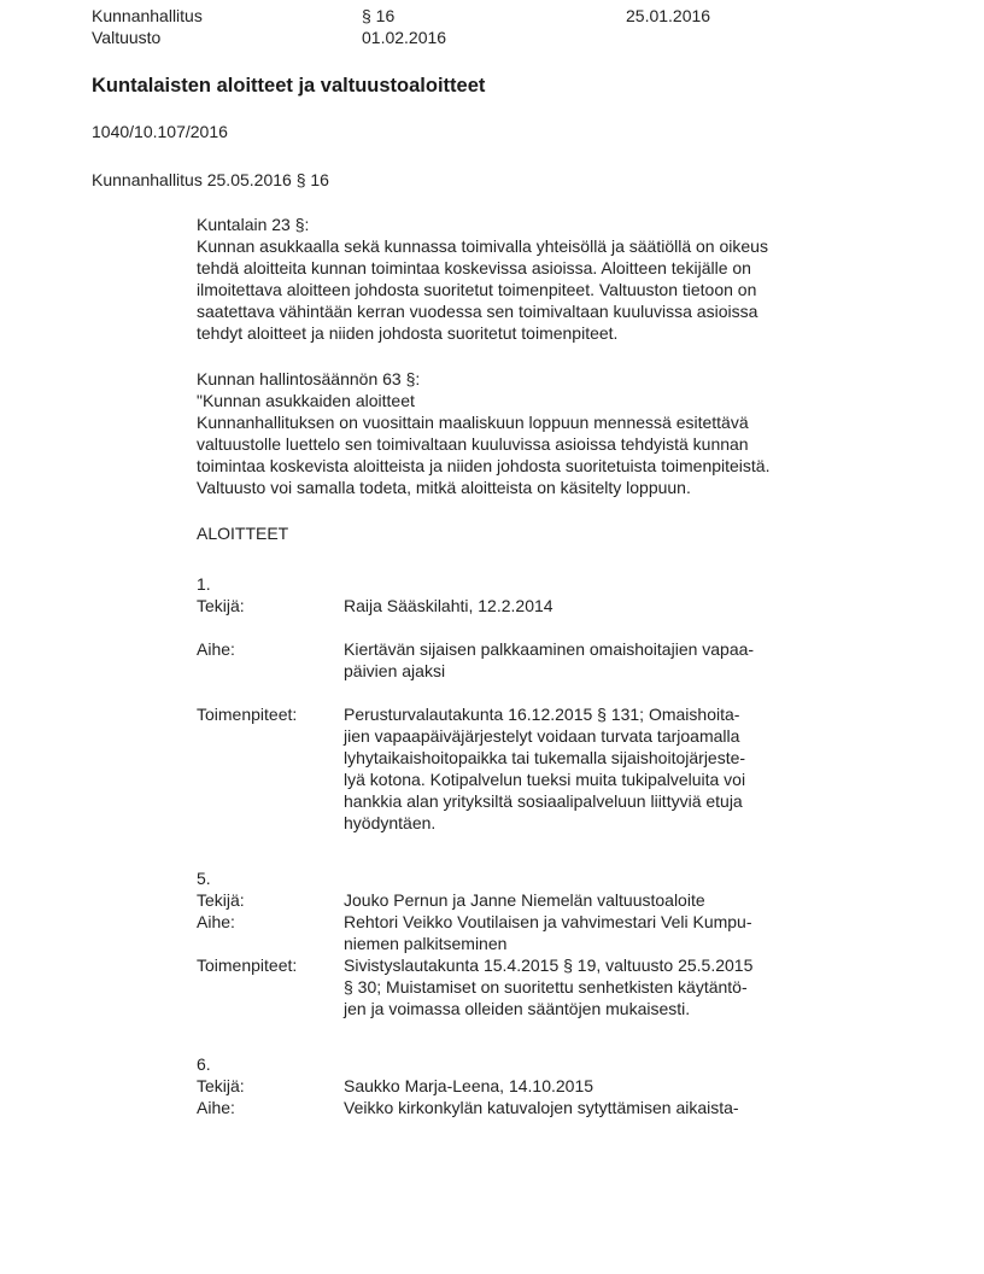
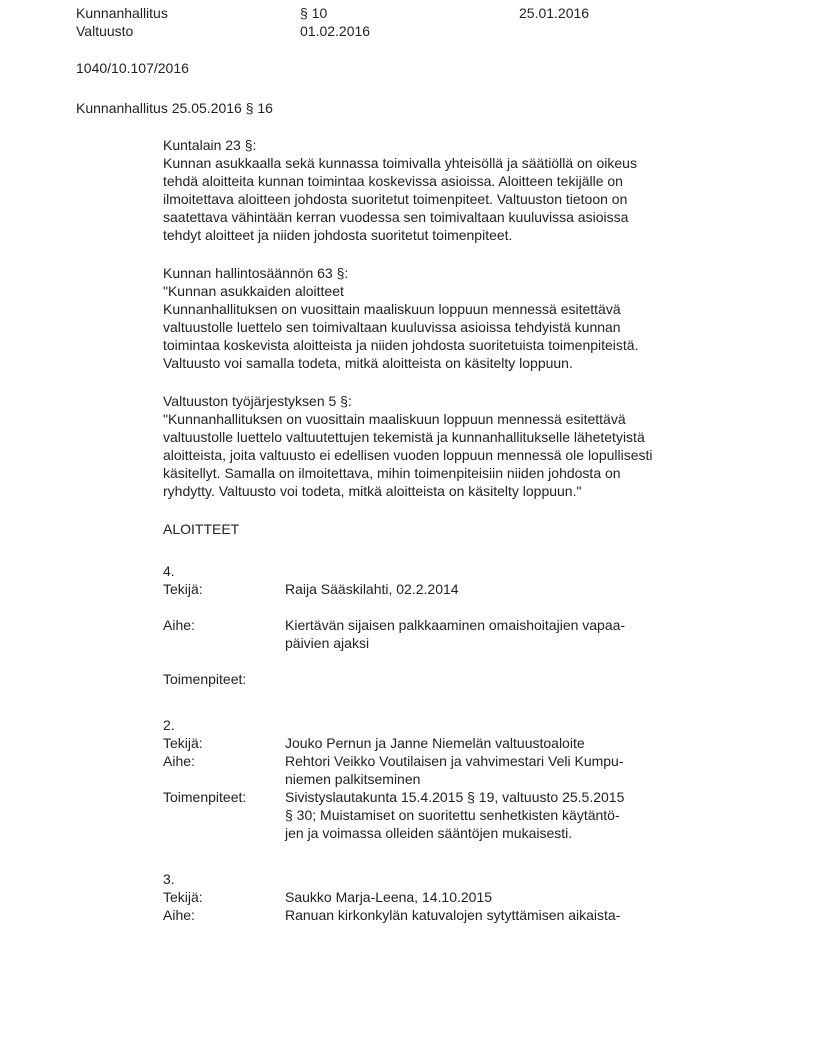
  Kunnanhallitus
- § 16
+ § 10
  25.01.2016
  Valtuusto
  01.02.2016
- Kuntalaisten aloitteet ja valtuustoaloitteet
  1040/10.107/2016
  Kunnanhallitus 25.05.2016 § 16
  Kuntalain 23 §:
  Kunnan asukkaalla sekä kunnassa toimivalla yhteisöllä ja säätiöllä on oikeus
  tehdä aloitteita kunnan toimintaa koskevissa asioissa. Aloitteen tekijälle on
  ilmoitettava aloitteen johdosta suoritetut toimenpiteet. Valtuuston tietoon on
  saatettava vähintään kerran vuodessa sen toimivaltaan kuuluvissa asioissa
  tehdyt aloitteet ja niiden johdosta suoritetut toimenpiteet.
  Kunnan hallintosäännön 63 §:
  "Kunnan asukkaiden aloitteet
  Kunnanhallituksen on vuosittain maaliskuun loppuun mennessä esitettävä
  valtuustolle luettelo sen toimivaltaan kuuluvissa asioissa tehdyistä kunnan
  toimintaa koskevista aloitteista ja niiden johdosta suoritetuista toimenpiteistä.
  Valtuusto voi samalla todeta, mitkä aloitteista on käsitelty loppuun.
+ Valtuuston työjärjestyksen 5 §:
+ "Kunnanhallituksen on vuosittain maaliskuun loppuun mennessä esitettävä
+ valtuustolle luettelo valtuutettujen tekemistä ja kunnanhallitukselle lähetetyistä
+ aloitteista, joita valtuusto ei edellisen vuoden loppuun mennessä ole lopullisesti
+ käsitellyt. Samalla on ilmoitettava, mihin toimenpiteisiin niiden johdosta on
+ ryhdytty. Valtuusto voi todeta, mitkä aloitteista on käsitelty loppuun."
  ALOITTEET
- 1.
+ 4.
  Tekijä:
- Raija Sääskilahti, 12.2.2014
+ Raija Sääskilahti, 02.2.2014
  Aihe:
  Kiertävän sijaisen palkkaaminen omaishoitajien vapaa-
  päivien ajaksi
  Toimenpiteet:
- Perusturvalautakunta 16.12.2015 § 131; Omaishoita-
- jien vapaapäiväjärjestelyt voidaan turvata tarjoamalla
- lyhytaikaishoitopaikka tai tukemalla sijaishoitojärjeste-
- lyä kotona. Kotipalvelun tueksi muita tukipalveluita voi
- hankkia alan yrityksiltä sosiaalipalveluun liittyviä etuja
- hyödyntäen.
- 5.
+ 2.
  Tekijä:
  Jouko Pernun ja Janne Niemelän valtuustoaloite
  Aihe:
  Rehtori Veikko Voutilaisen ja vahvimestari Veli Kumpu-
  niemen palkitseminen
  Toimenpiteet:
  Sivistyslautakunta 15.4.2015 § 19, valtuusto 25.5.2015
  § 30; Muistamiset on suoritettu senhetkisten käytäntö-
  jen ja voimassa olleiden sääntöjen mukaisesti.
- 6.
+ 3.
  Tekijä:
  Saukko Marja-Leena, 14.10.2015
  Aihe:
- Veikko kirkonkylän katuvalojen sytyttämisen aikaista-
+ Ranuan kirkonkylän katuvalojen sytyttämisen aikaista-
